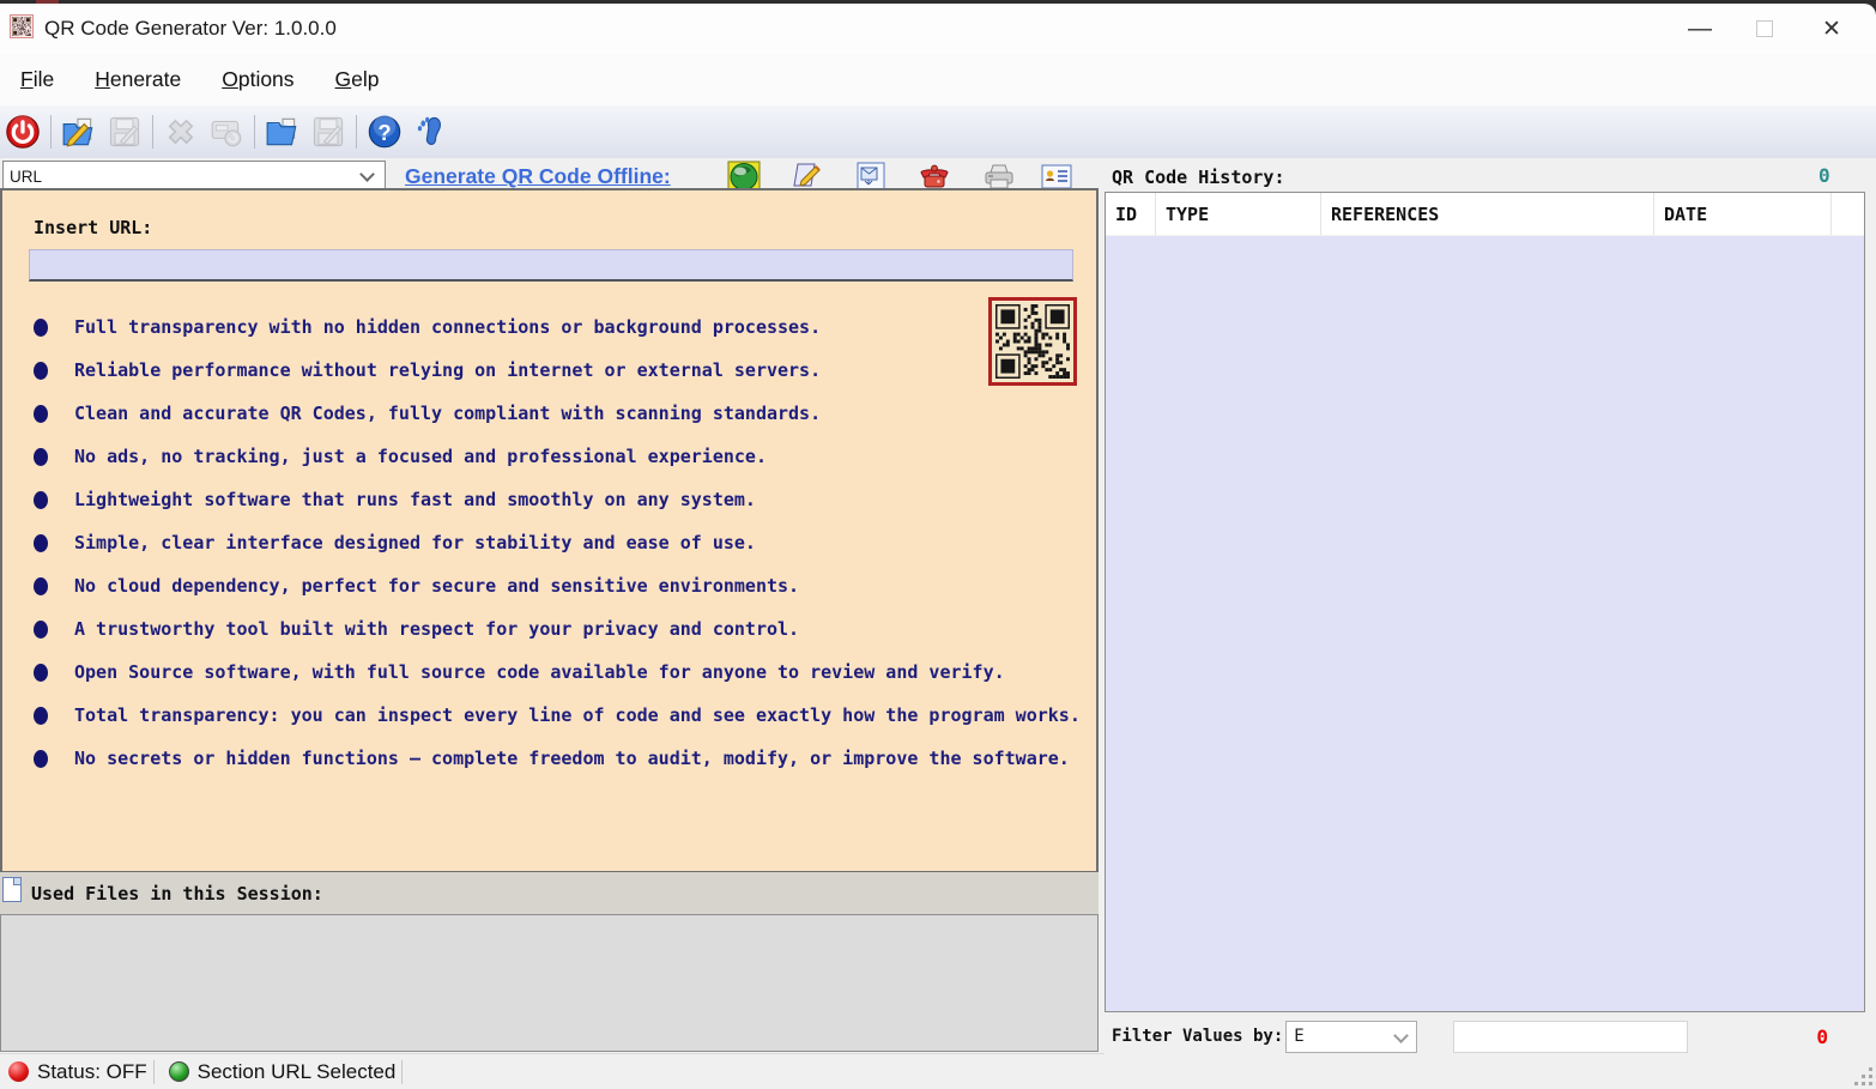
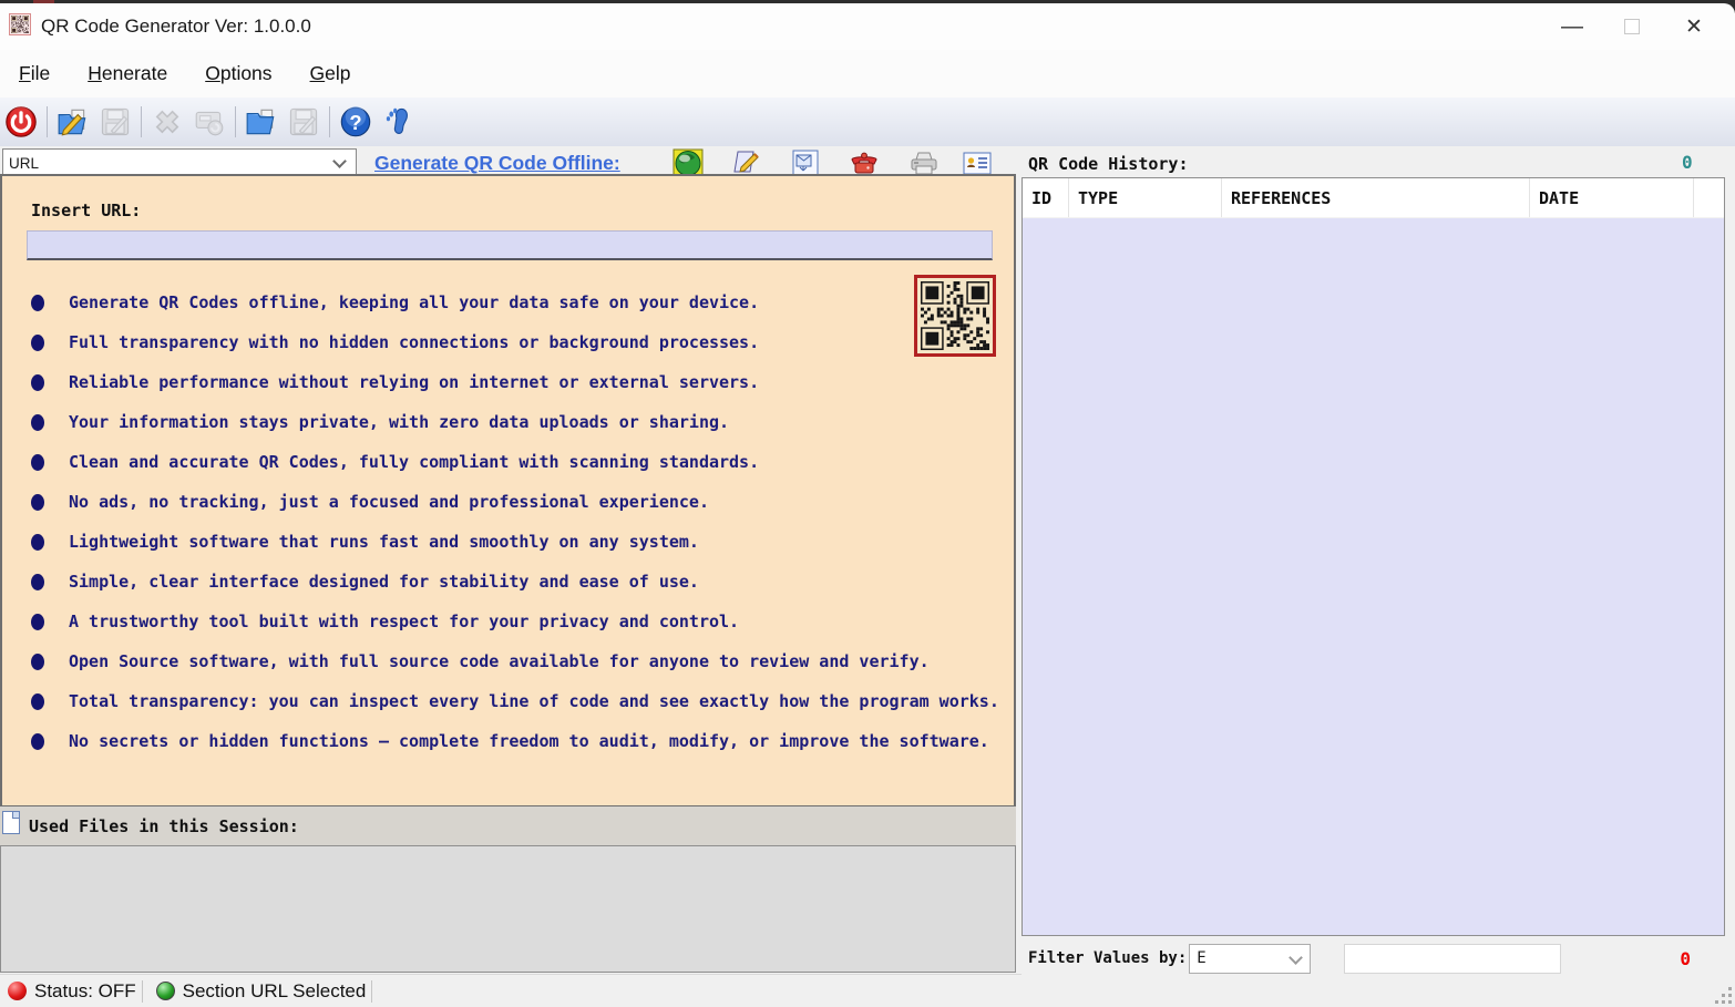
  QR Code Generator Ver: 1.0.0.0
  —
  ✕
  File
  Henerate
  Options
  Gelp
  ?
  URL
  Generate QR Code Offline:
  QR Code History:
  0
  ID
  TYPE
  REFERENCES
  DATE
  Insert URL:
+ Generate QR Codes offline, keeping all your data safe on your device.
  Full transparency with no hidden connections or background processes.
  Reliable performance without relying on internet or external servers.
+ Your information stays private, with zero data uploads or sharing.
  Clean and accurate QR Codes, fully compliant with scanning standards.
  No ads, no tracking, just a focused and professional experience.
  Lightweight software that runs fast and smoothly on any system.
  Simple, clear interface designed for stability and ease of use.
- No cloud dependency, perfect for secure and sensitive environments.
  A trustworthy tool built with respect for your privacy and control.
  Open Source software, with full source code available for anyone to review and verify.
  Total transparency: you can inspect every line of code and see exactly how the program works.
  No secrets or hidden functions — complete freedom to audit, modify, or improve the software.
  Used Files in this Session:
  Filter Values by:
  E
  0
  Status: OFF
  Section URL Selected
